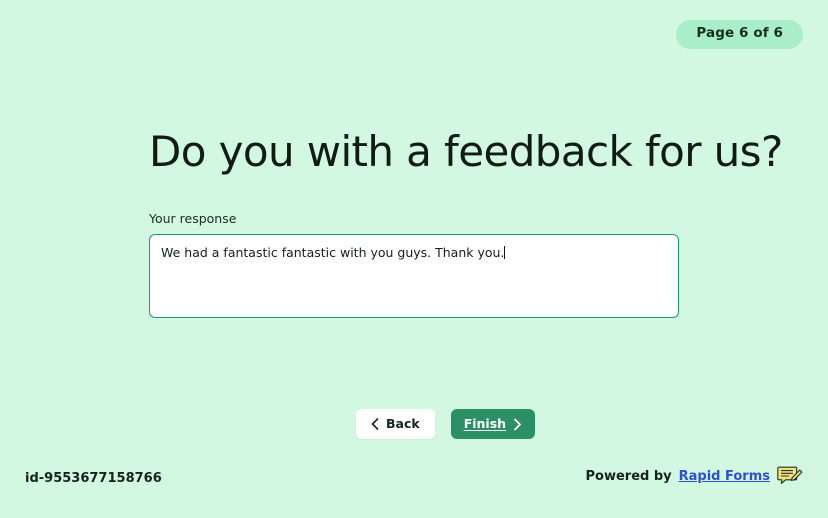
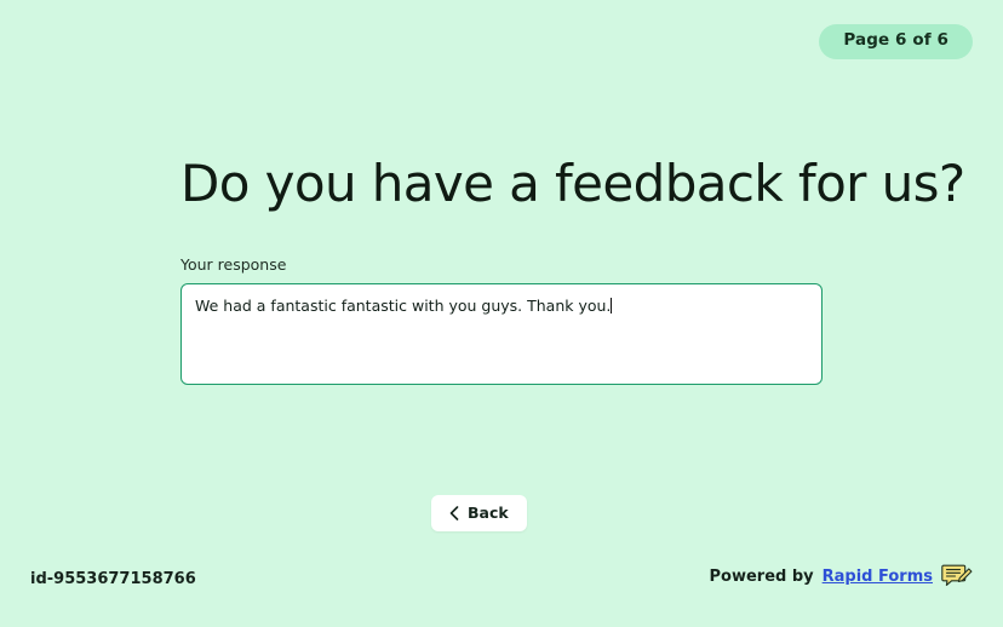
  Page 6 of 6
- Do you with a feedback for us?
+ Do you have a feedback for us?
  Your response
  We had a fantastic fantastic with you guys. Thank you.
  Back
- Finish
  id-9553677158766
  Powered by
  Rapid Forms
